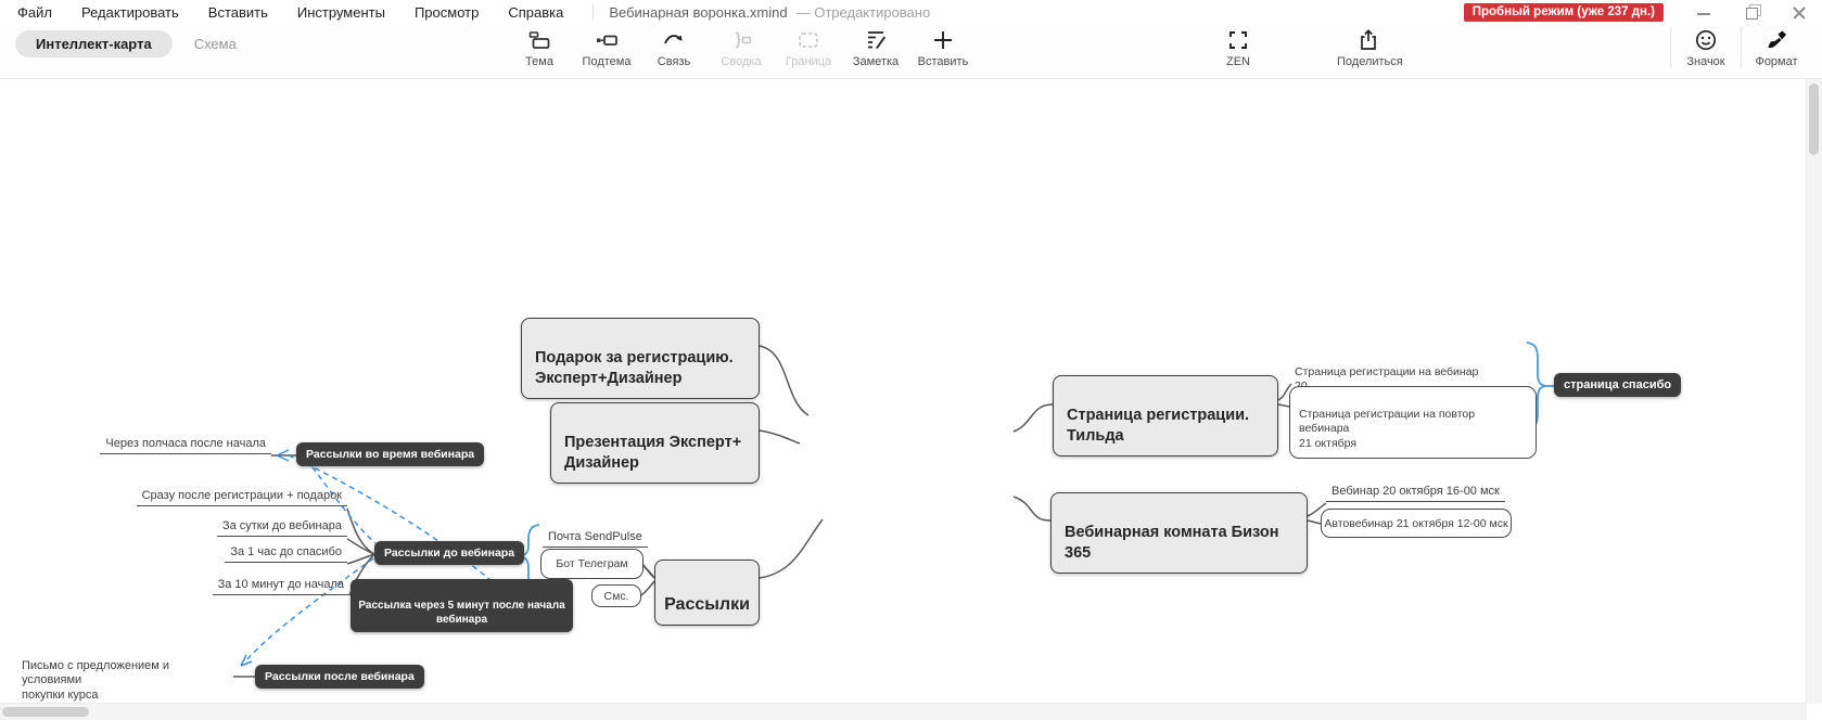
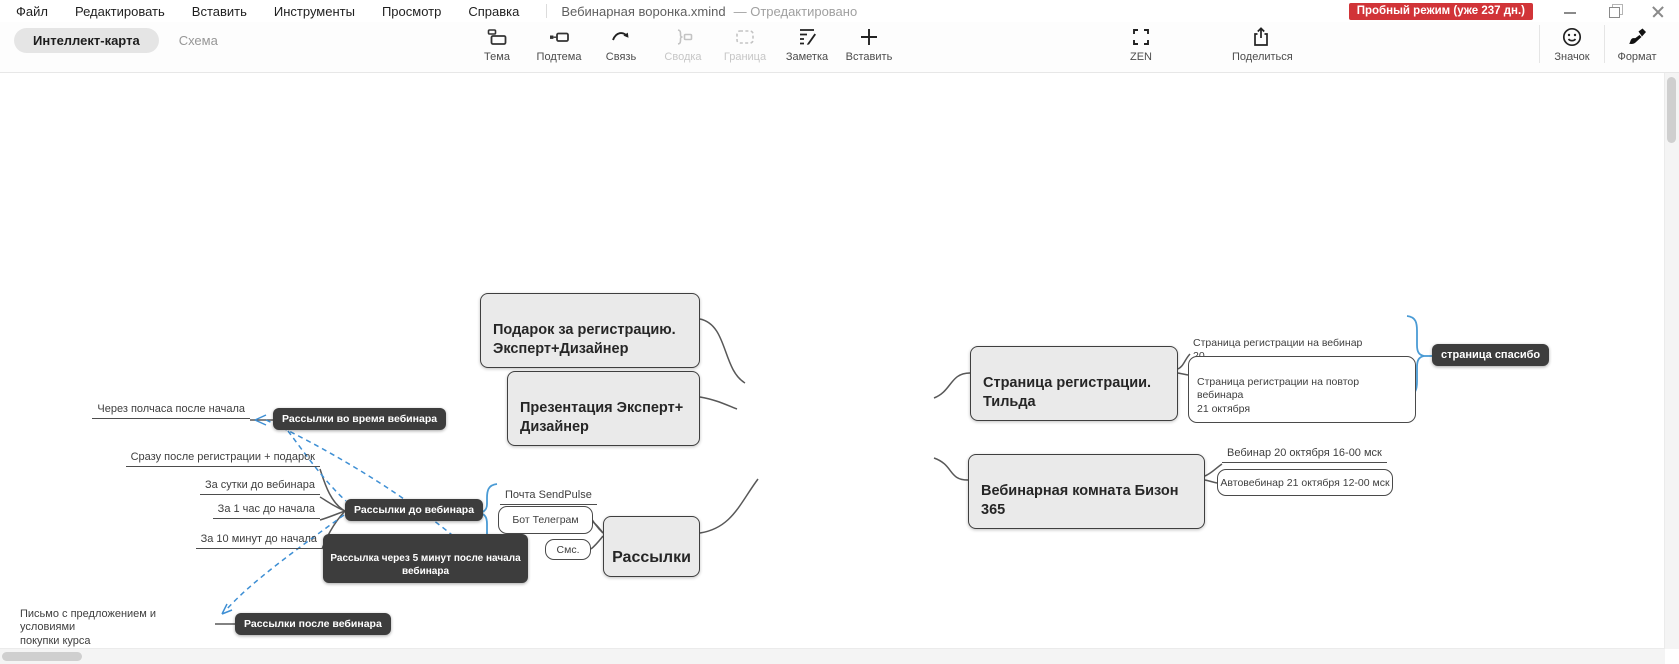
  Файл
  Редактировать
  Вставить
  Инструменты
  Просмотр
  Справка
  Вебинарная воронка.xmind
  — Отредактировано
  Пробный режим (уже 237 дн.)
  Интеллект-карта
  Схема
  Тема
  Подтема
  Связь
  Сводка
  Граница
  Заметка
  Вставить
  ZEN
  Поделиться
  Значок
  Формат
  Подарок за регистрацию.
  Эксперт+Дизайнер
  Презентация Эксперт+
  Дизайнер
  Рассылки
  Страница регистрации.
  Тильда
  Вебинарная комната Бизон
  365
  Страница регистрации на вебинар
  Страница регистрации на повтор вебинара
  21 октября
  страница спасибо
  Вебинар 20 октября 16-00 мск
  Автовебинар 21 октября 12-00 мск
  Почта SendPulse
  Бот Телеграм
  Смс.
  Рассылки во время вебинара
  Через полчаса после начала
  Рассылки до вебинара
  Сразу после регистрации + подарок
  За сутки до вебинара
- За 1 час до спасибо
+ За 1 час до начала
  За 10 минут до начала
  Рассылка через 5 минут после начала
  вебинара
  Рассылки после вебинара
  Письмо с предложением и условиями
  покупки курса
